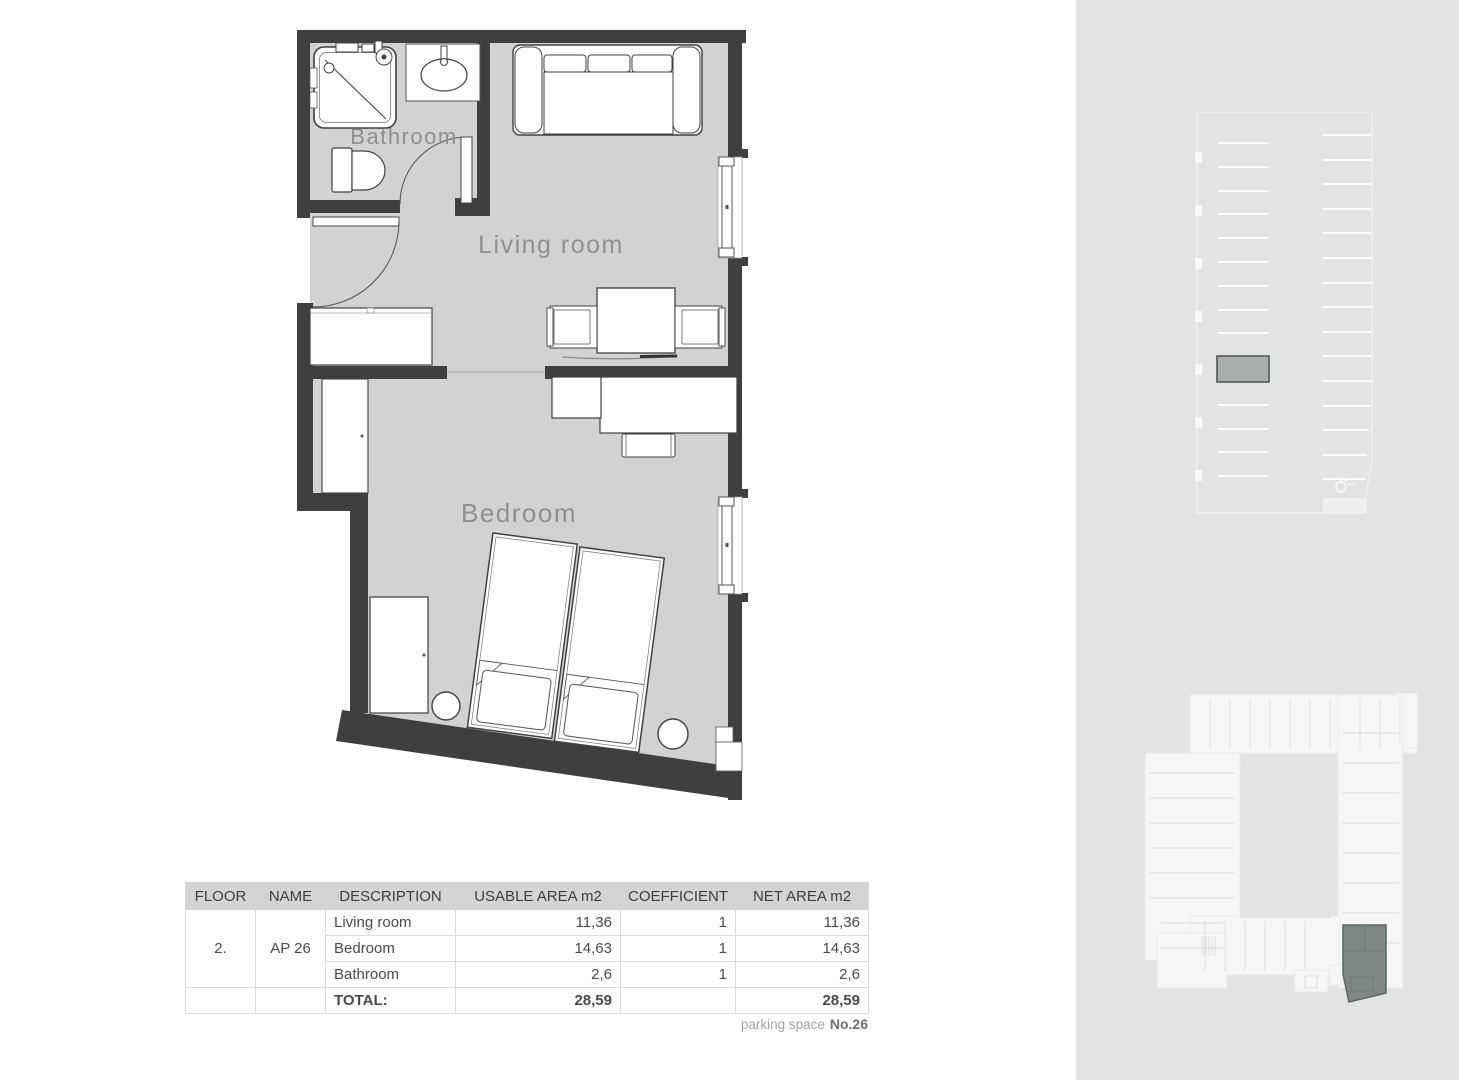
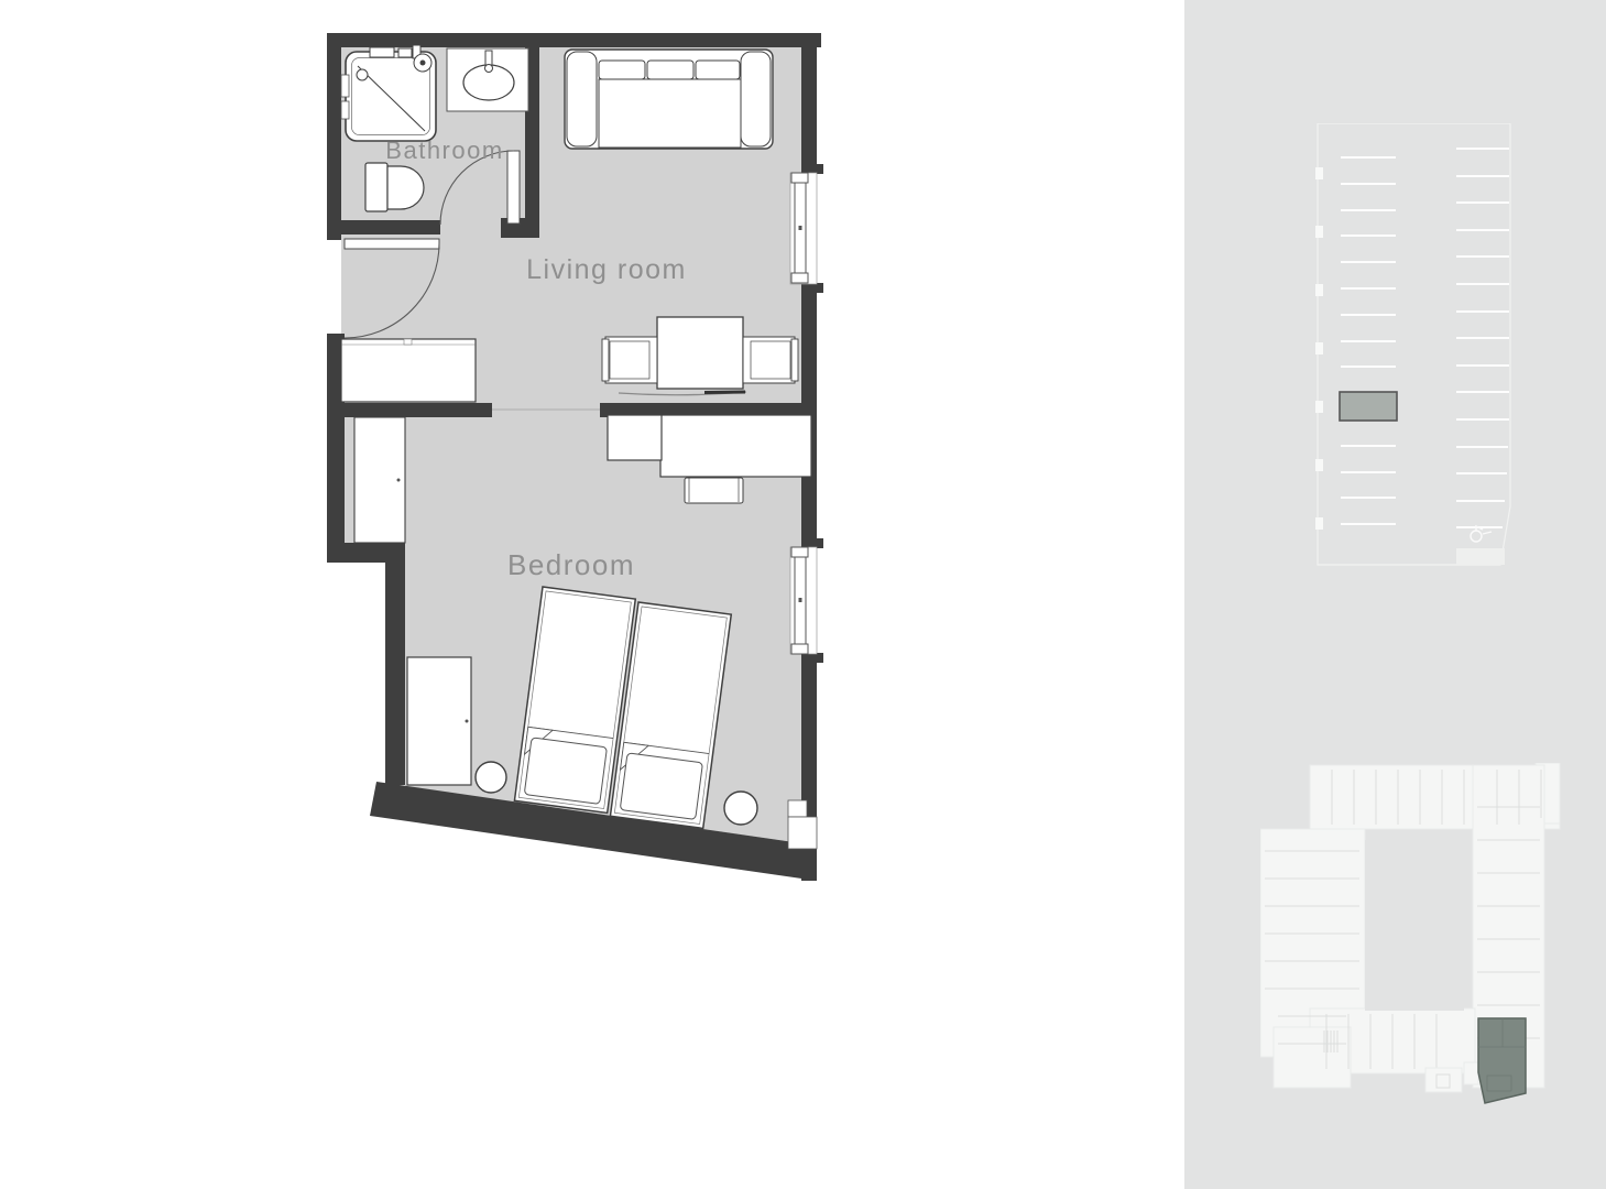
  Bathroom
  Living room
  Bedroom
- FLOOR	NAME	DESCRIPTION	USABLE AREA m2	COEFFICIENT	NET AREA m2
- 2.	AP 26	Living room	11,36	1	11,36
- Bedroom	14,63	1	14,63
- Bathroom	2,6	1	2,6
- 		TOTAL:	28,59		28,59
- parking space No.26
